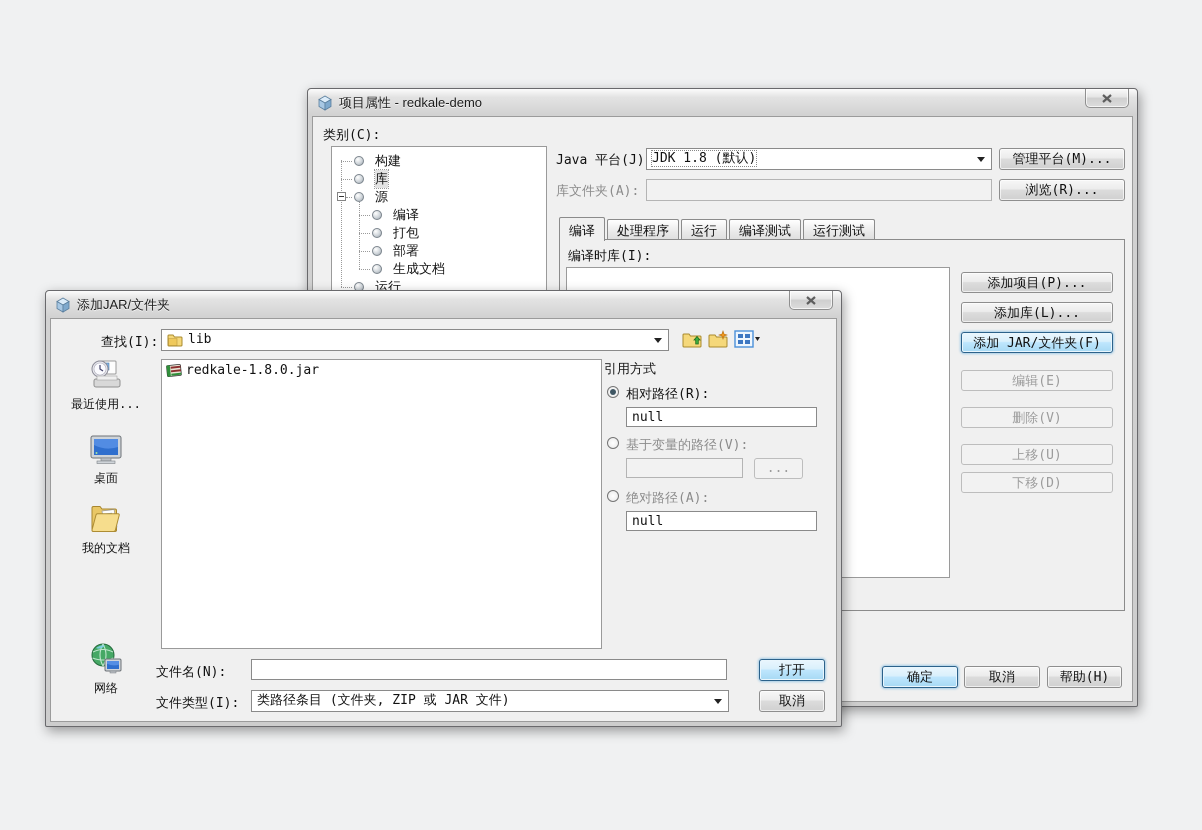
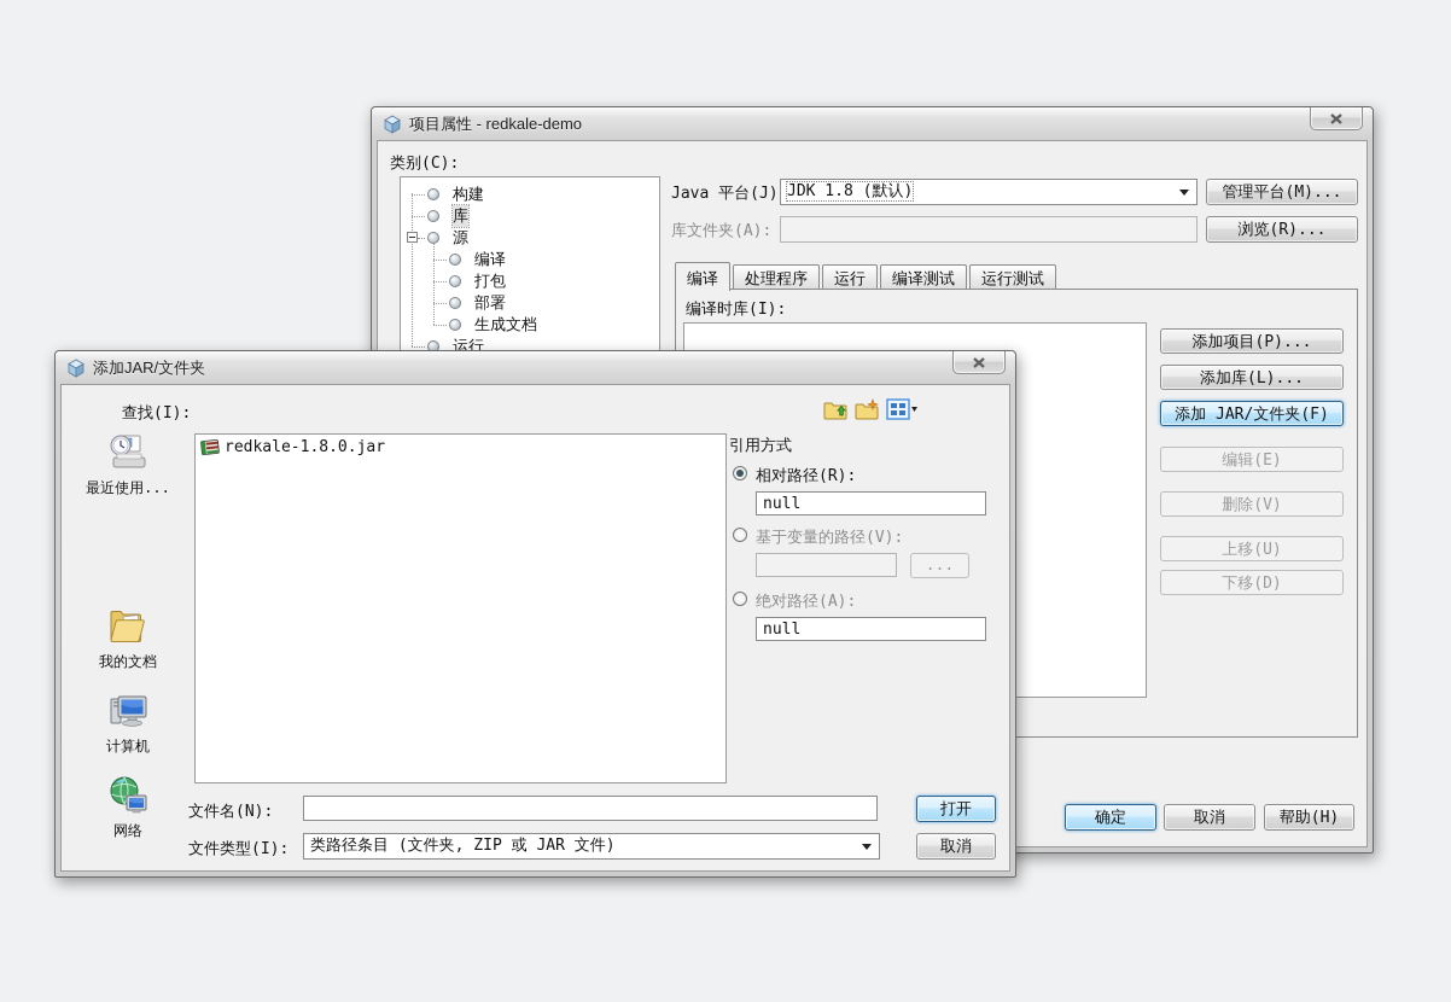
  项目属性 - redkale-demo
  类别(C):
  构建
  库
  源
  编译
  打包
  部署
  生成文档
  运行
  Java 平台(J)
  JDK 1.8 (默认)
  管理平台(M)...
  库文件夹(A):
  浏览(R)...
  编译
  处理程序
  运行
  编译测试
  运行测试
  编译时库(I):
  添加项目(P)...
  添加库(L)...
  添加 JAR/文件夹(F)
  编辑(E)
  删除(V)
  上移(U)
  下移(D)
  确定
  取消
  帮助(H)
  添加JAR/文件夹
  查找(I):
- lib
  最近使用...
- 桌面
  我的文档
+ 计算机
  网络
  redkale-1.8.0.jar
  引用方式
  相对路径(R):
  null
  基于变量的路径(V):
  ...
  绝对路径(A):
  null
  文件名(N):
  打开
  文件类型(I):
  类路径条目 (文件夹, ZIP 或 JAR 文件)
  取消
